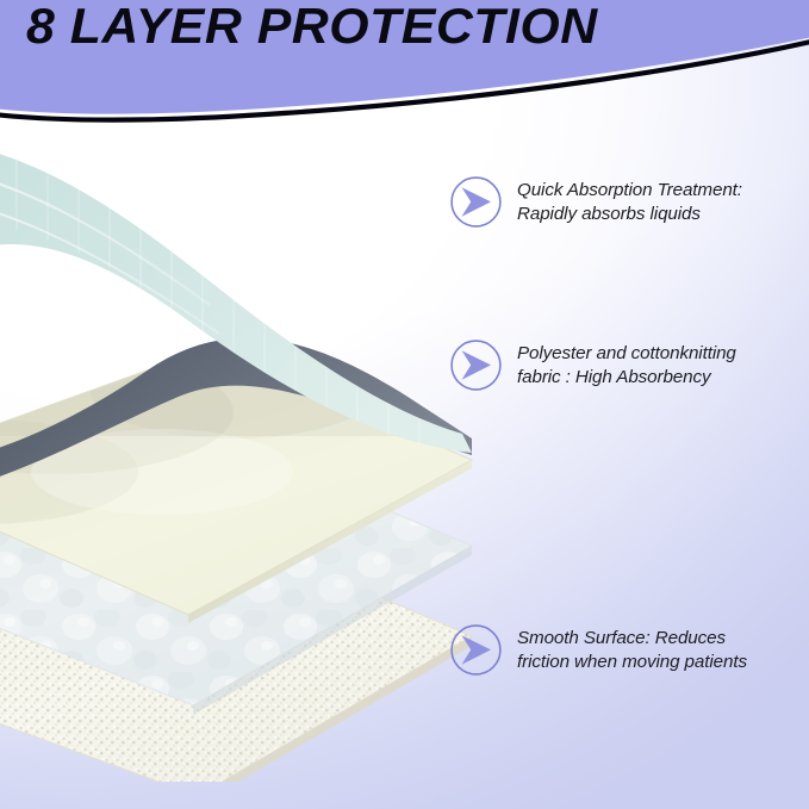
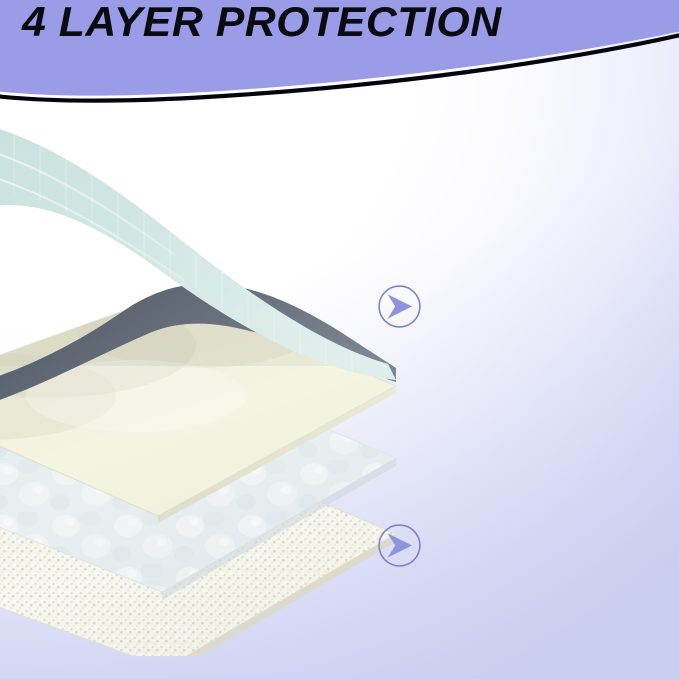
- 8 LAYER PROTECTION
+ 4 LAYER PROTECTION
- Quick Absorption Treatment:
- Rapidly absorbs liquids
- Polyester and cottonknitting
- fabric : High Absorbency
- Smooth Surface: Reduces
- friction when moving patients
